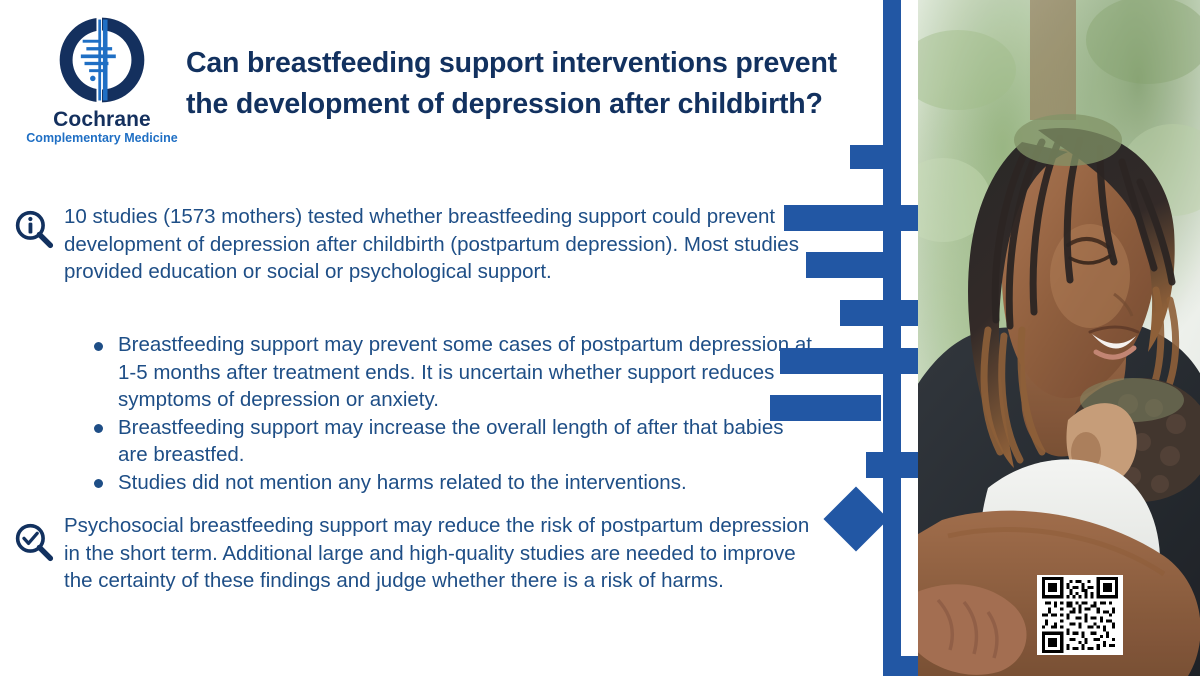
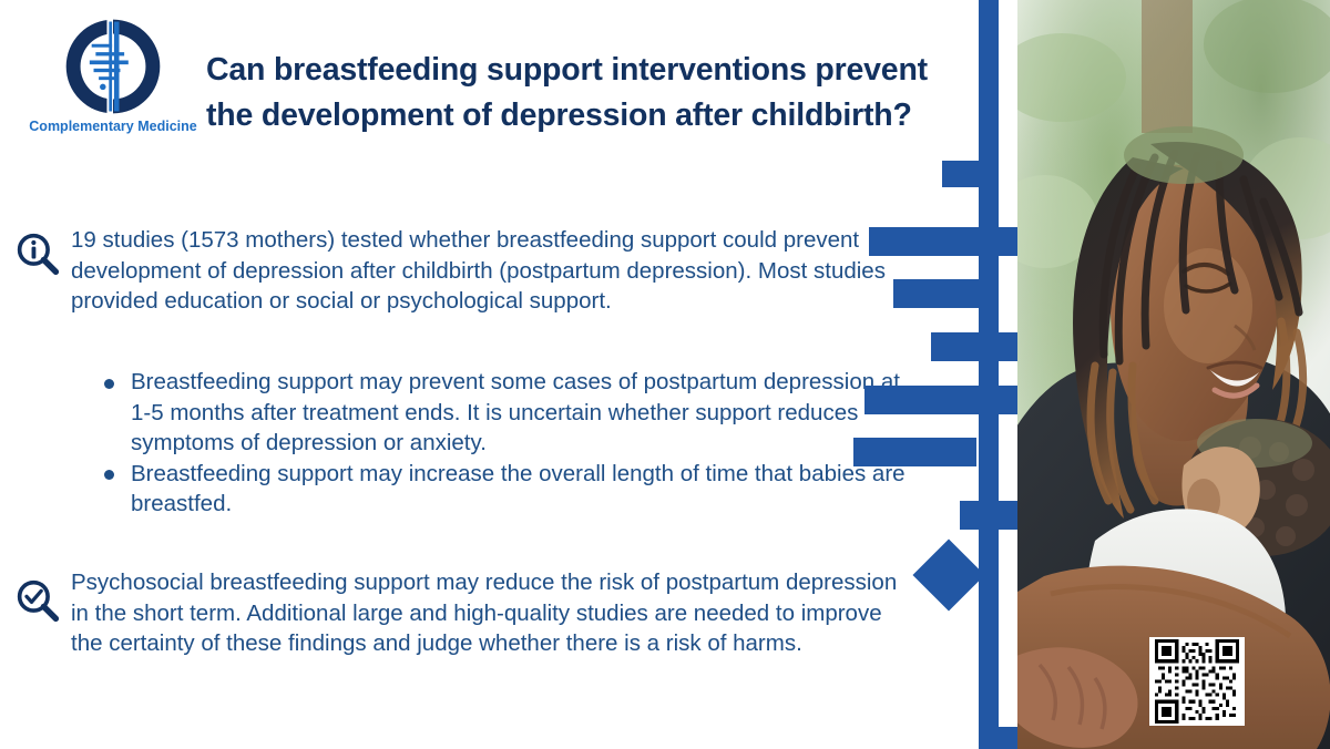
- Cochrane
  Complementary Medicine
  Can breastfeeding support interventions prevent the development of depression after childbirth?
- 10 studies (1573 mothers) tested whether breastfeeding support could prevent development of depression after childbirth (postpartum depression). Most studies provided education or social or psychological support.
+ 19 studies (1573 mothers) tested whether breastfeeding support could prevent development of depression after childbirth (postpartum depression). Most studies provided education or social or psychological support.
  Breastfeeding support may prevent some cases of postpartum depression at 1-5 months after treatment ends. It is uncertain whether support reduces symptoms of depression or anxiety.
- Breastfeeding support may increase the overall length of after that babies are breastfed.
+ Breastfeeding support may increase the overall length of time that babies are breastfed.
- Studies did not mention any harms related to the interventions.
  Psychosocial breastfeeding support may reduce the risk of postpartum depression in the short term. Additional large and high-quality studies are needed to improve the certainty of these findings and judge whether there is a risk of harms.
